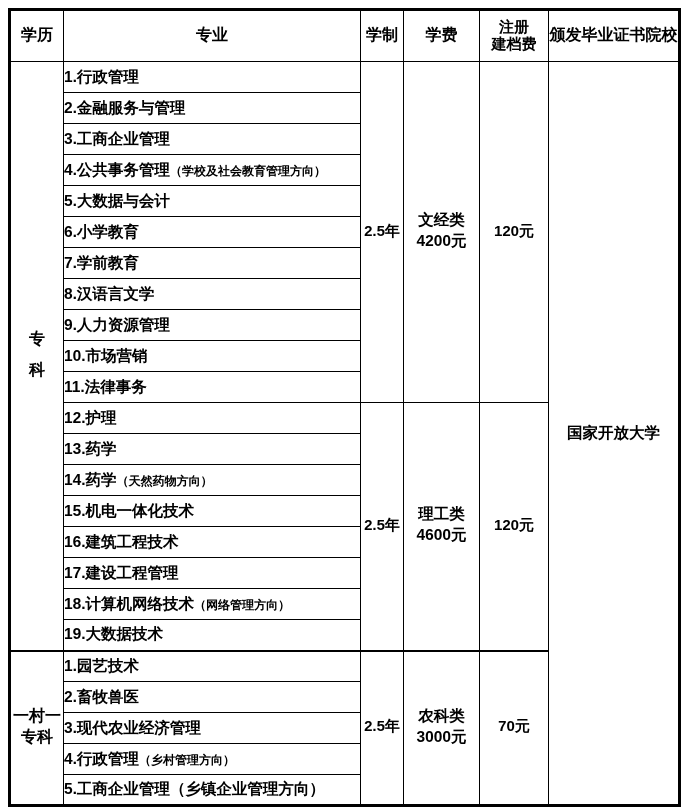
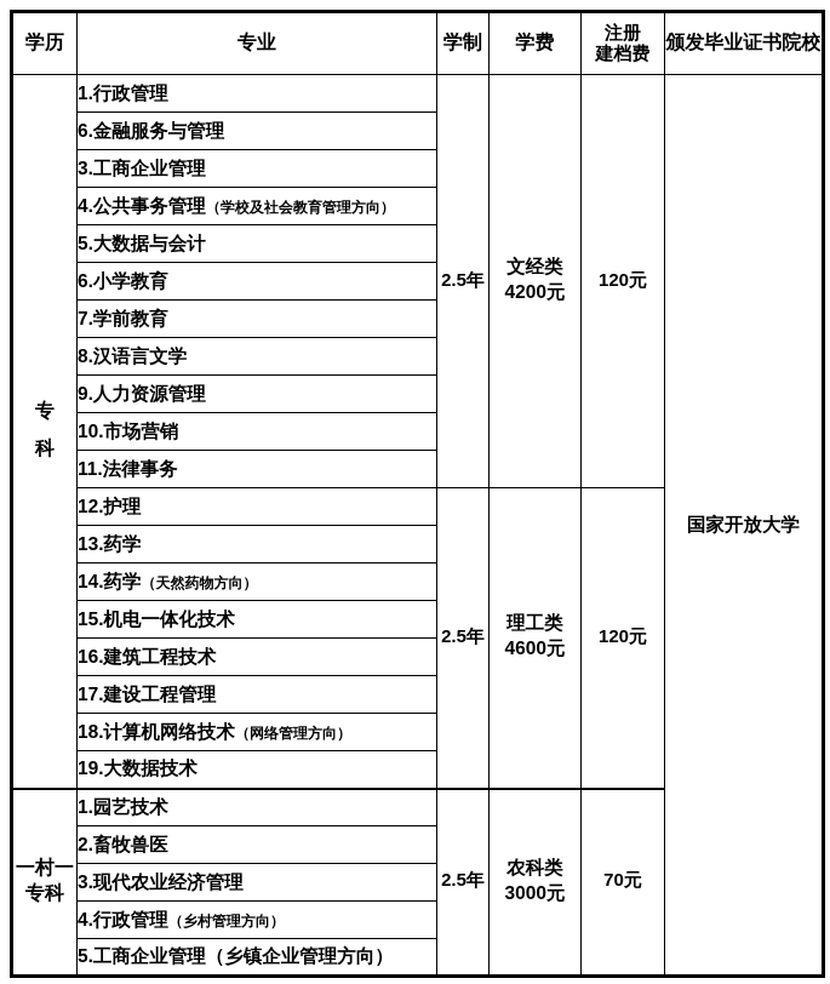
  学历	专业	学制	学费	注册 建档费	颁发毕业证书院校
  专科	1.行政管理	2.5年	文经类 4200元	120元	国家开放大学
- 2.金融服务与管理
+ 6.金融服务与管理
  3.工商企业管理
  4.公共事务管理（学校及社会教育管理方向）
  5.大数据与会计
  6.小学教育
  7.学前教育
  8.汉语言文学
  9.人力资源管理
  10.市场营销
  11.法律事务
  12.护理	2.5年	理工类 4600元	120元
  13.药学
  14.药学（天然药物方向）
  15.机电一体化技术
  16.建筑工程技术
  17.建设工程管理
  18.计算机网络技术（网络管理方向）
  19.大数据技术
  一村一专科	1.园艺技术	2.5年	农科类 3000元	70元
  2.畜牧兽医
  3.现代农业经济管理
  4.行政管理（乡村管理方向）
  5.工商企业管理（乡镇企业管理方向）
